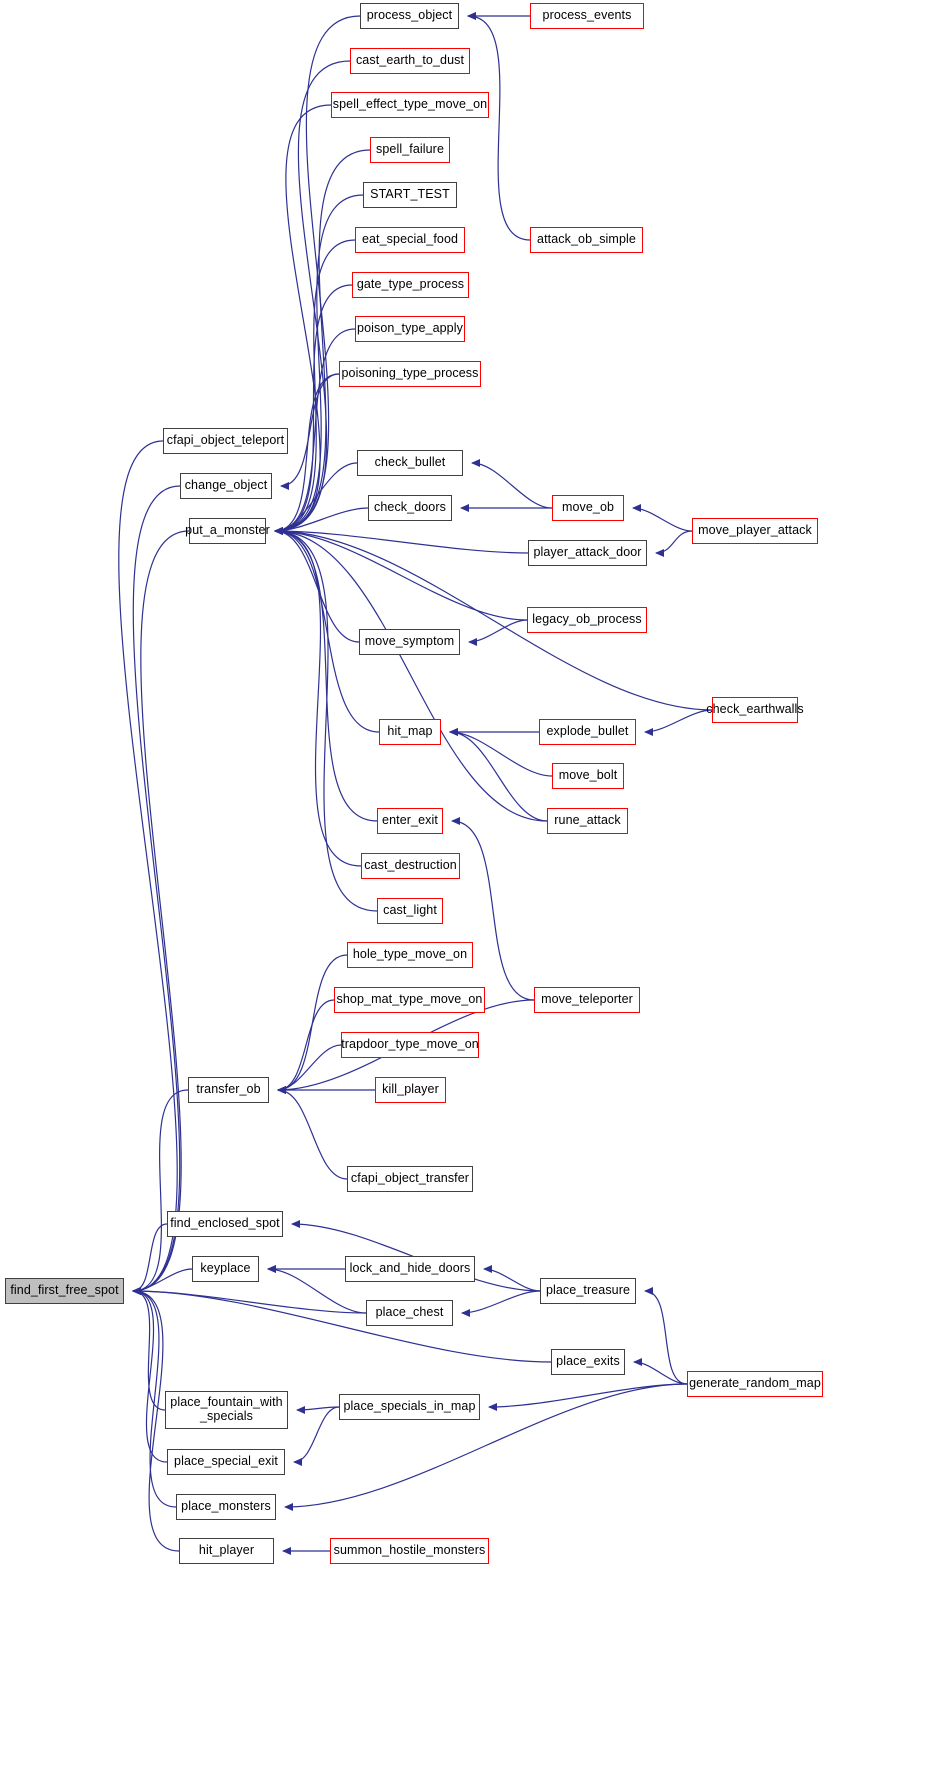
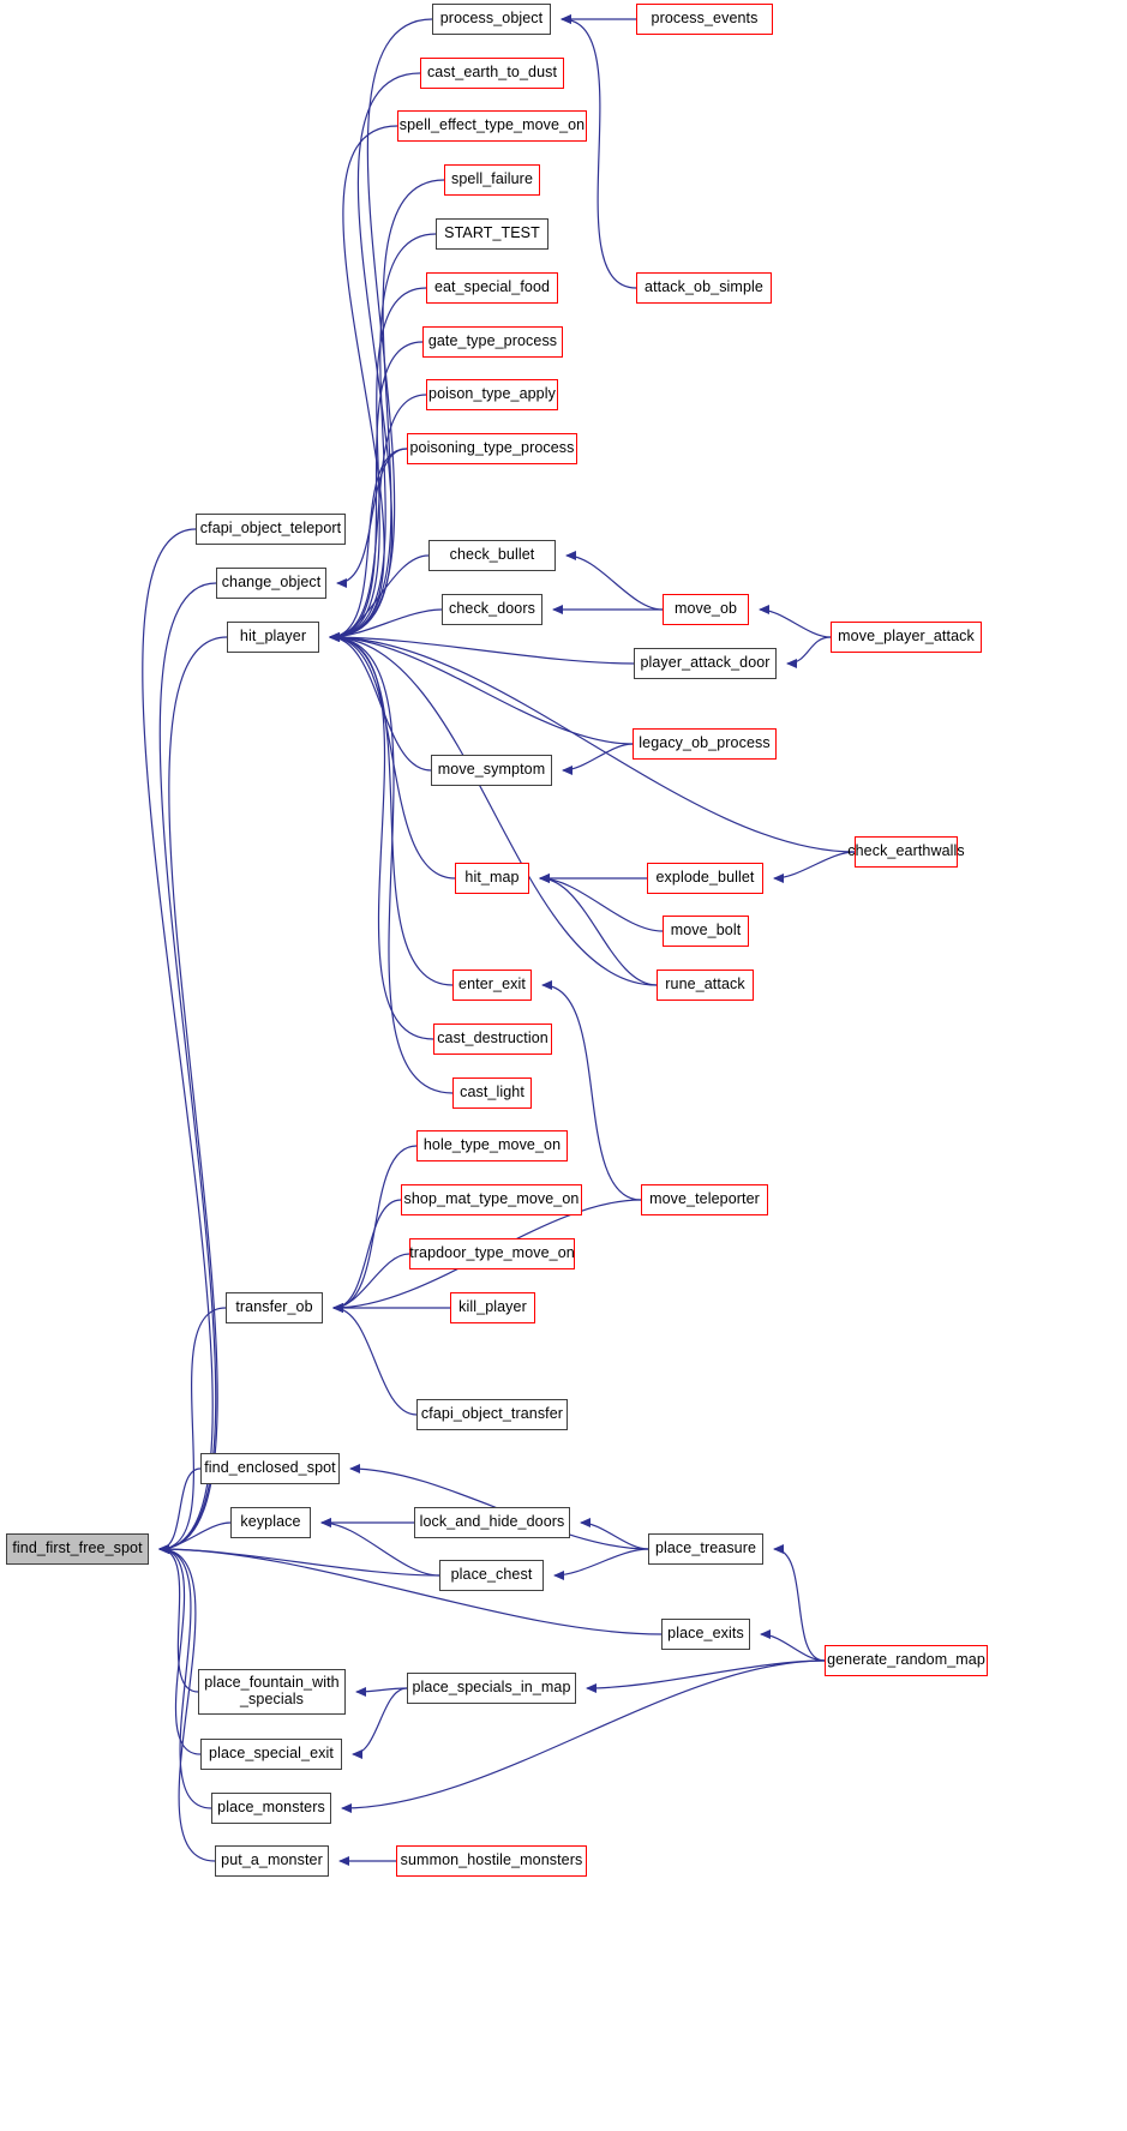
  process_object
  process_events
  cast_earth_to_dust
  spell_effect_type_move_on
  spell_failure
  START_TEST
  eat_special_food
  attack_ob_simple
  gate_type_process
  poison_type_apply
  poisoning_type_process
  cfapi_object_teleport
  change_object
  check_bullet
  check_doors
  move_ob
  move_player_attack
- put_a_monster
+ hit_player
  player_attack_door
  legacy_ob_process
  move_symptom
  check_earthwalls
  hit_map
  explode_bullet
  move_bolt
  enter_exit
  rune_attack
  cast_destruction
  cast_light
  hole_type_move_on
  shop_mat_type_move_on
  move_teleporter
  trapdoor_type_move_on
  transfer_ob
  kill_player
  cfapi_object_transfer
  find_enclosed_spot
  keyplace
  lock_and_hide_doors
  find_first_free_spot
  place_treasure
  place_chest
  place_exits
  generate_random_map
  place_fountain_with
  _specials
  place_specials_in_map
  place_special_exit
  place_monsters
- hit_player
+ put_a_monster
  summon_hostile_monsters
